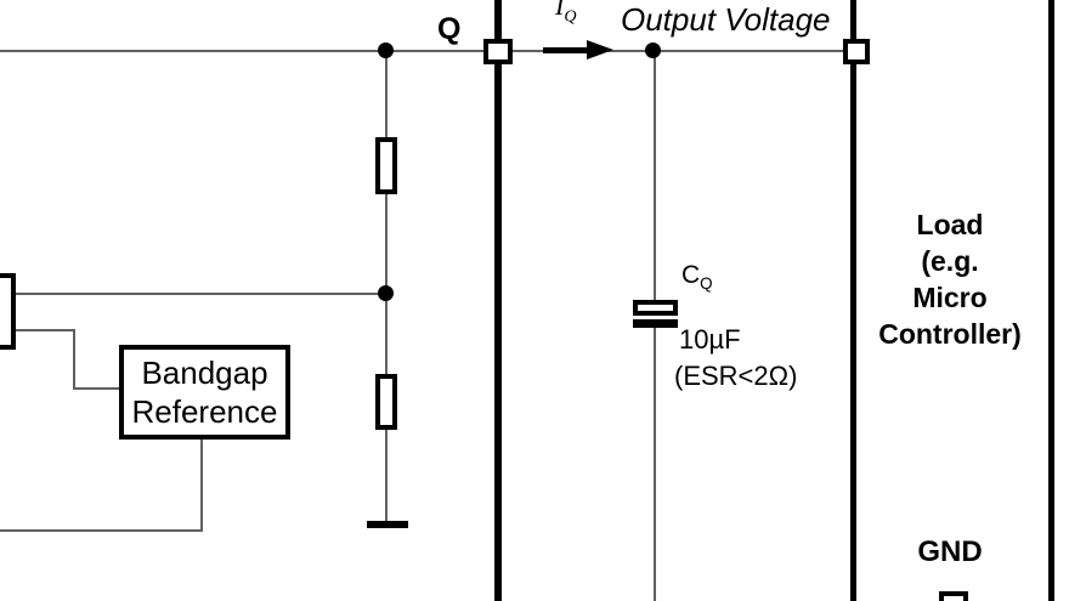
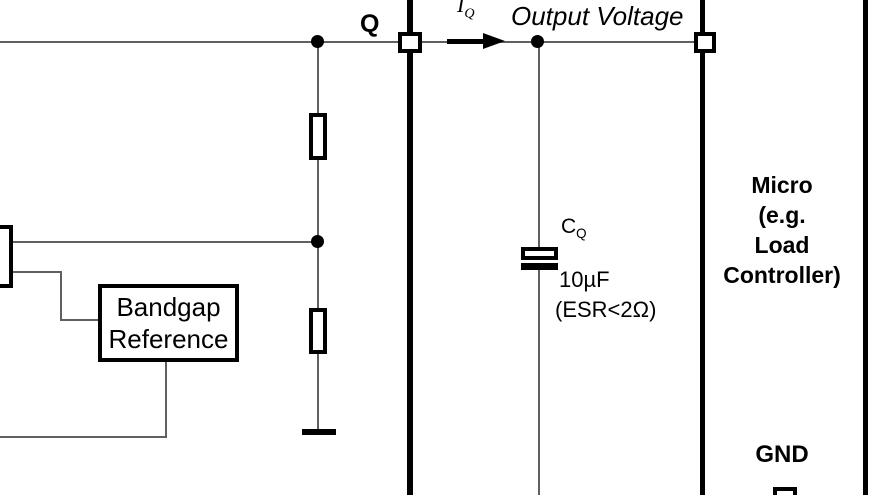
  Bandgap
  Reference
  Q
  IQ
  Output Voltage
  CQ
  10µF
  (ESR<2Ω)
- Load
+ Micro
  (e.g.
- Micro
+ Load
  Controller)
  GND
